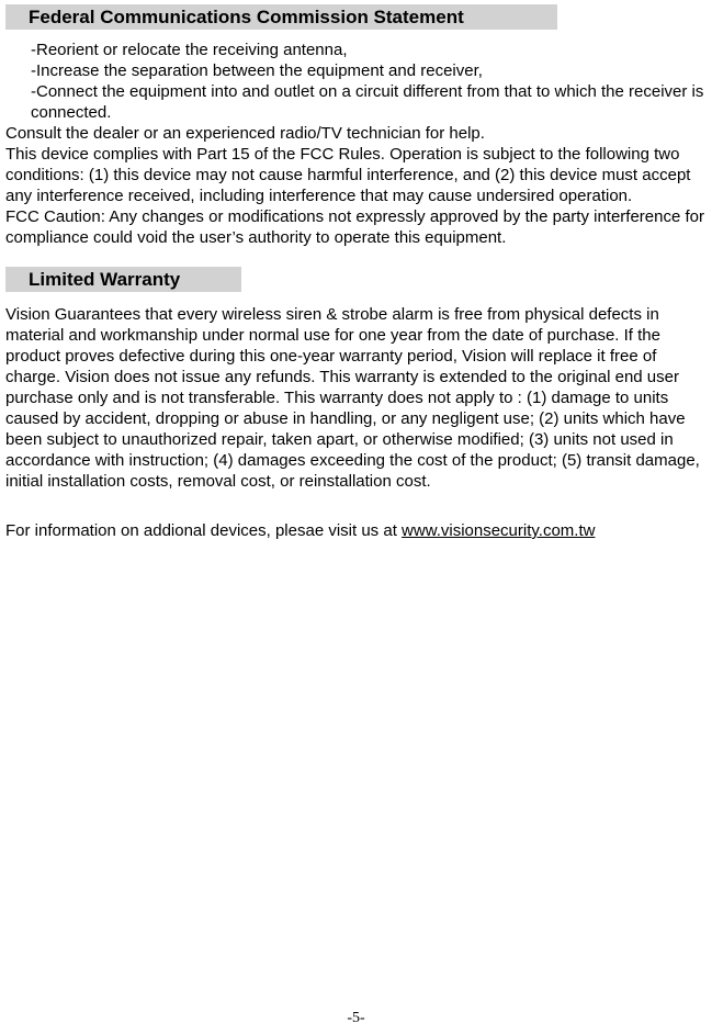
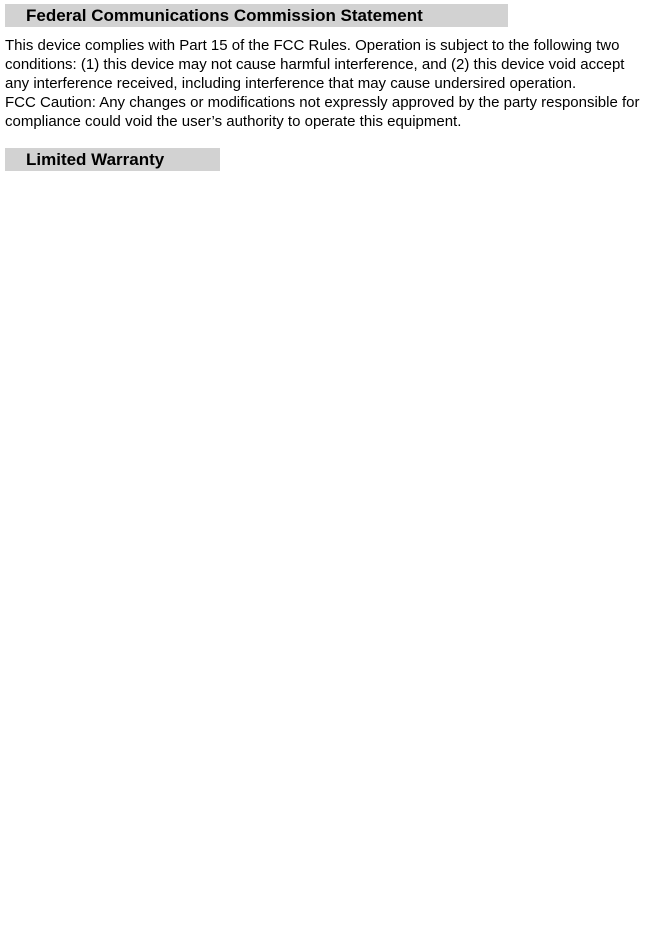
  Federal Communications Commission Statement
- -Reorient or relocate the receiving antenna,
- -Increase the separation between the equipment and receiver,
- -Connect the equipment into and outlet on a circuit different from that to which the receiver is connected.
- Consult the dealer or an experienced radio/TV technician for help.
- This device complies with Part 15 of the FCC Rules. Operation is subject to the following two conditions: (1) this device may not cause harmful interference, and (2) this device must accept any interference received, including interference that may cause undersired operation.
+ This device complies with Part 15 of the FCC Rules. Operation is subject to the following two conditions: (1) this device may not cause harmful interference, and (2) this device void accept any interference received, including interference that may cause undersired operation.
- FCC Caution: Any changes or modifications not expressly approved by the party interference for compliance could void the user’s authority to operate this equipment.
+ FCC Caution: Any changes or modifications not expressly approved by the party responsible for compliance could void the user’s authority to operate this equipment.
  Limited Warranty
- Vision Guarantees that every wireless siren & strobe alarm is free from physical defects in material and workmanship under normal use for one year from the date of purchase. If the product proves defective during this one-year warranty period, Vision will replace it free of charge. Vision does not issue any refunds. This warranty is extended to the original end user purchase only and is not transferable. This warranty does not apply to : (1) damage to units caused by accident, dropping or abuse in handling, or any negligent use; (2) units which have been subject to unauthorized repair, taken apart, or otherwise modified; (3) units not used in accordance with instruction; (4) damages exceeding the cost of the product; (5) transit damage, initial installation costs, removal cost, or reinstallation cost.
- For information on addional devices, plesae visit us at www.visionsecurity.com.tw
- -5-
